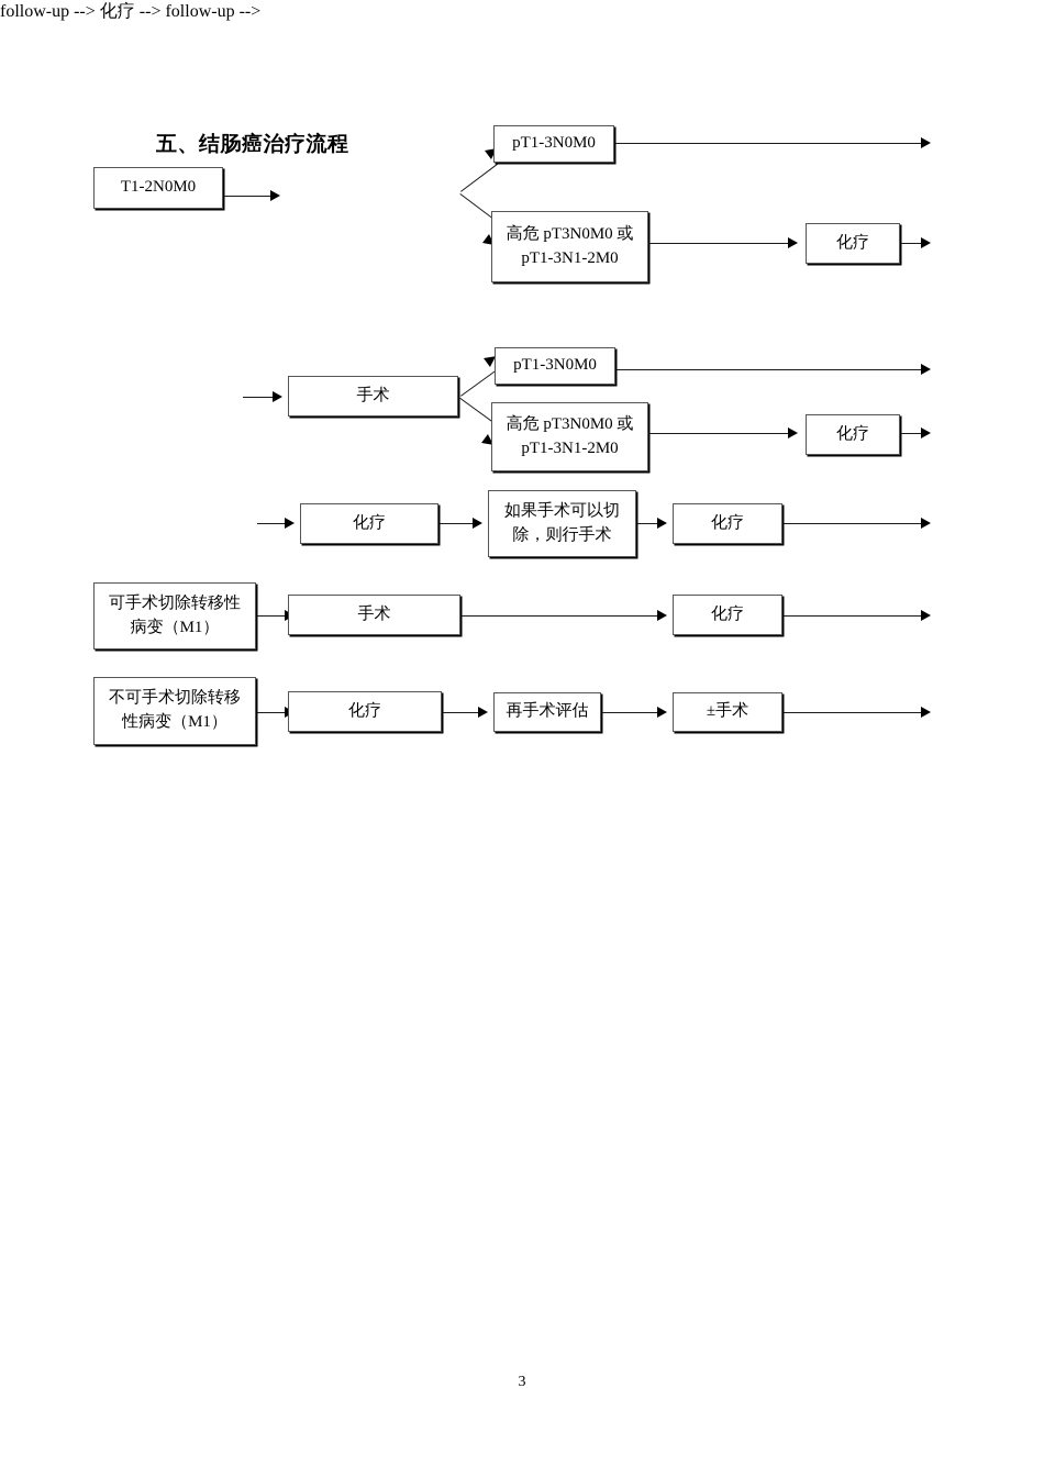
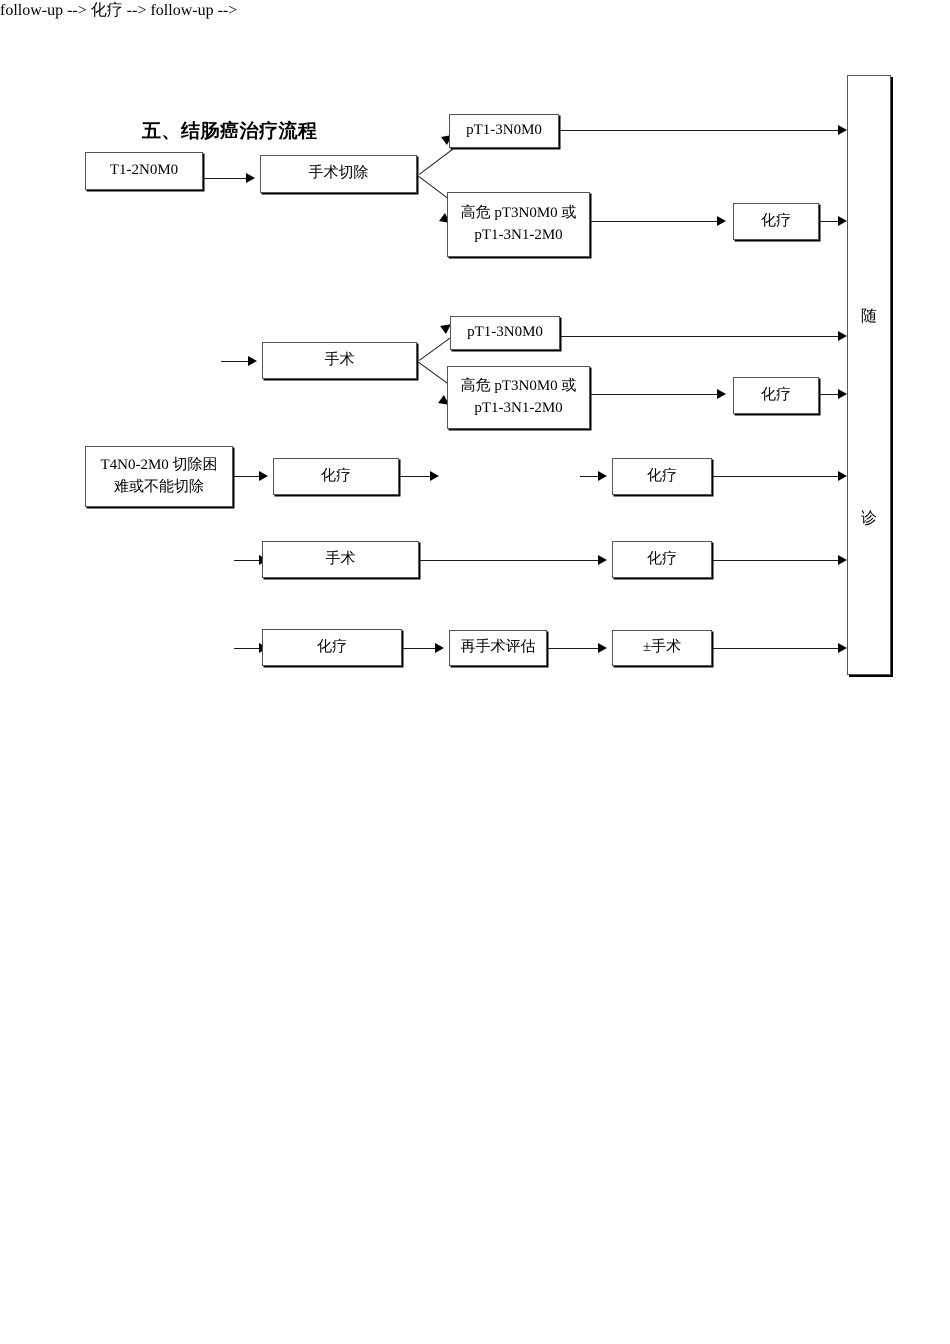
  五、结肠癌治疗流程
+ 随
+ 诊
  T1-2N0M0
+ 手术切除
  pT1-3N0M0
  follow-up -->
  高危 pT3N0M0 或
  pT1-3N1-2M0
  化疗 -->
  化疗
  follow-up -->
  手术
  pT1-3N0M0
  高危 pT3N0M0 或
  pT1-3N1-2M0
  化疗
+ T4N0-2M0 切除困
+ 难或不能切除
  化疗
- 如果手术可以切
- 除，则行手术
  化疗
- 可手术切除转移性
- 病变（M1）
  手术
  化疗
- 不可手术切除转移
- 性病变（M1）
  化疗
  再手术评估
  ±手术
- 3
